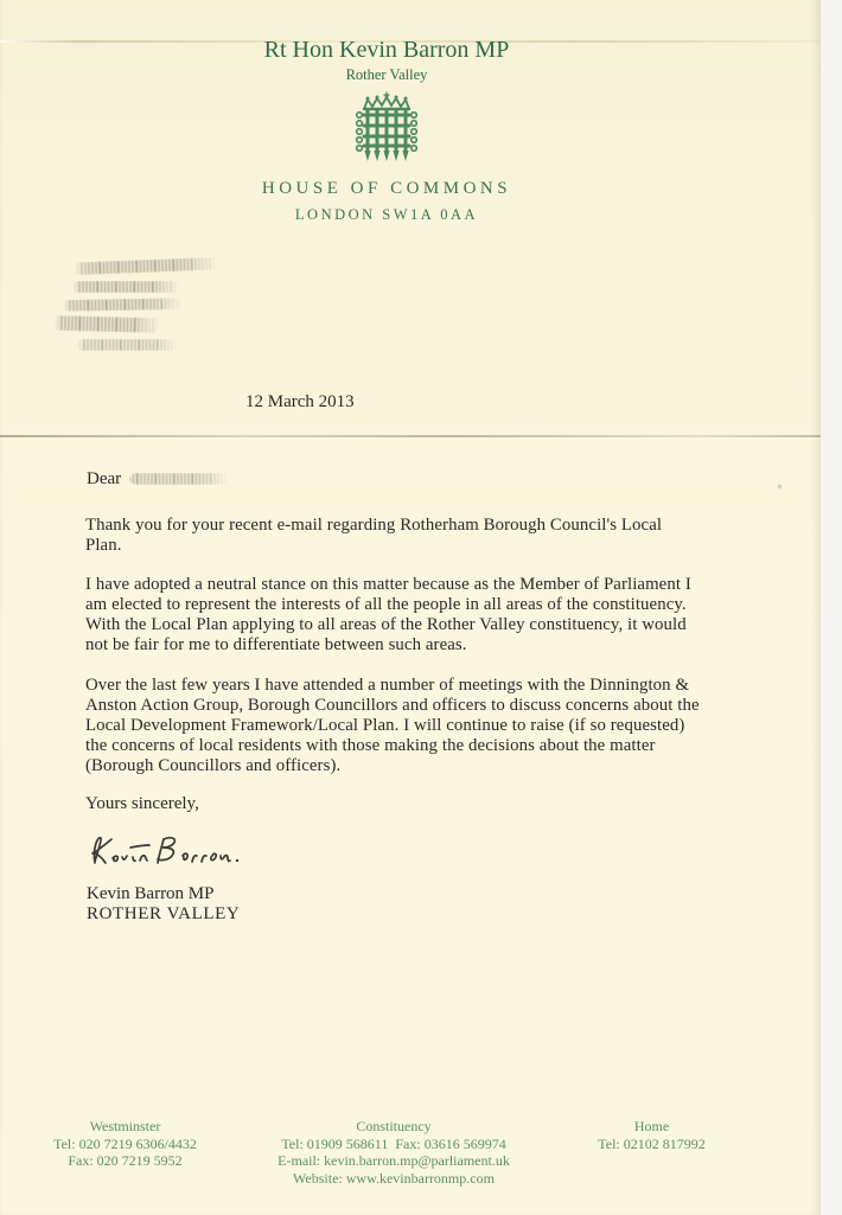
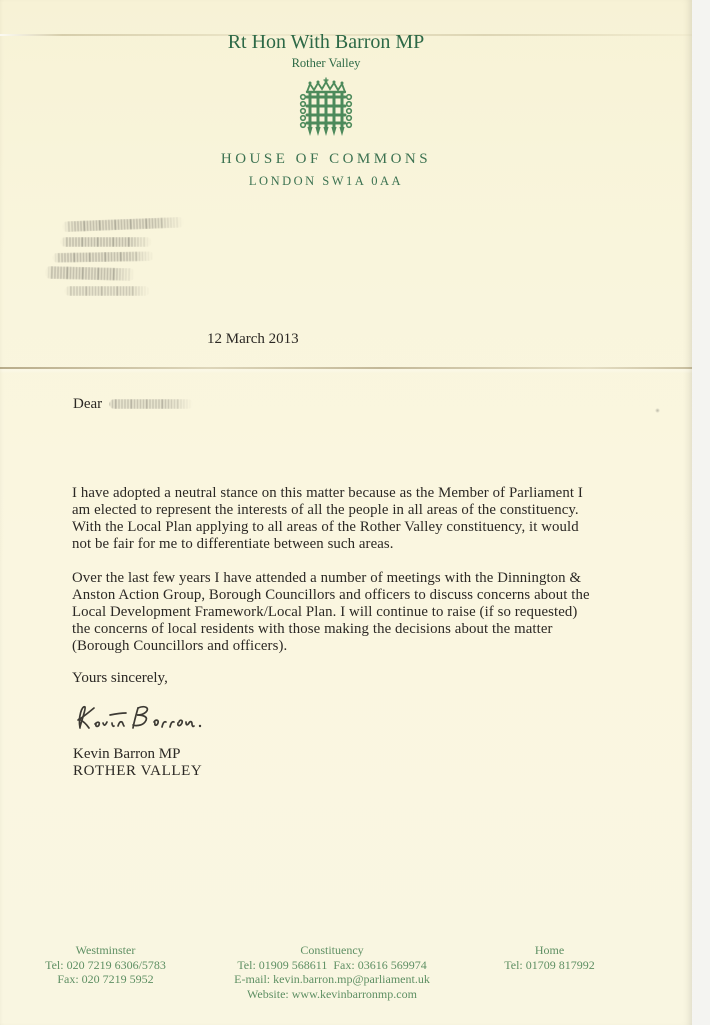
- Rt Hon Kevin Barron MP
+ Rt Hon With Barron MP
  Rother Valley
  HOUSE OF COMMONS
  LONDON SW1A 0AA
  12 March 2013
  Dear
- Thank you for your recent e-mail regarding Rotherham Borough Council's Local
- Plan.
  I have adopted a neutral stance on this matter because as the Member of Parliament I
  am elected to represent the interests of all the people in all areas of the constituency.
  With the Local Plan applying to all areas of the Rother Valley constituency, it would
  not be fair for me to differentiate between such areas.
  Over the last few years I have attended a number of meetings with the Dinnington &
  Anston Action Group, Borough Councillors and officers to discuss concerns about the
  Local Development Framework/Local Plan. I will continue to raise (if so requested)
  the concerns of local residents with those making the decisions about the matter
  (Borough Councillors and officers).
  Yours sincerely,
  Kevin Barron MP
  ROTHER VALLEY
  Westminster
- Tel: 020 7219 6306/4432
+ Tel: 020 7219 6306/5783
  Fax: 020 7219 5952
  Constituency
  Tel: 01909 568611 Fax: 03616 569974
  E-mail: kevin.barron.mp@parliament.uk
  Website: www.kevinbarronmp.com
  Home
- Tel: 02102 817992
+ Tel: 01709 817992
